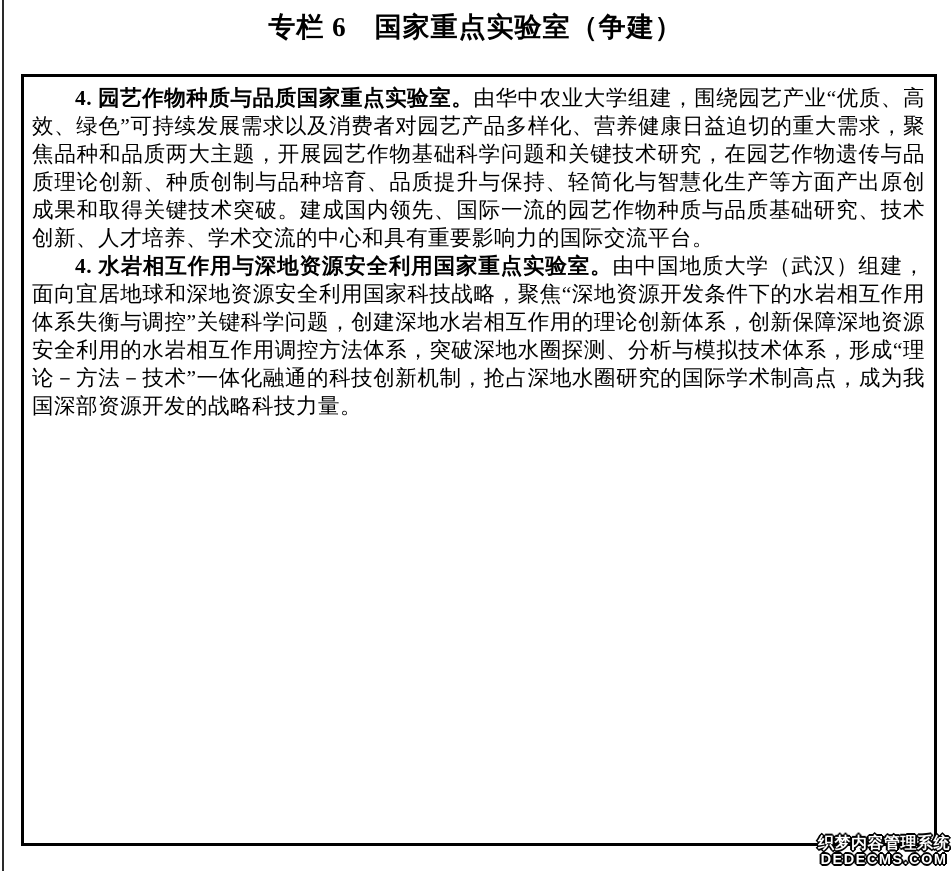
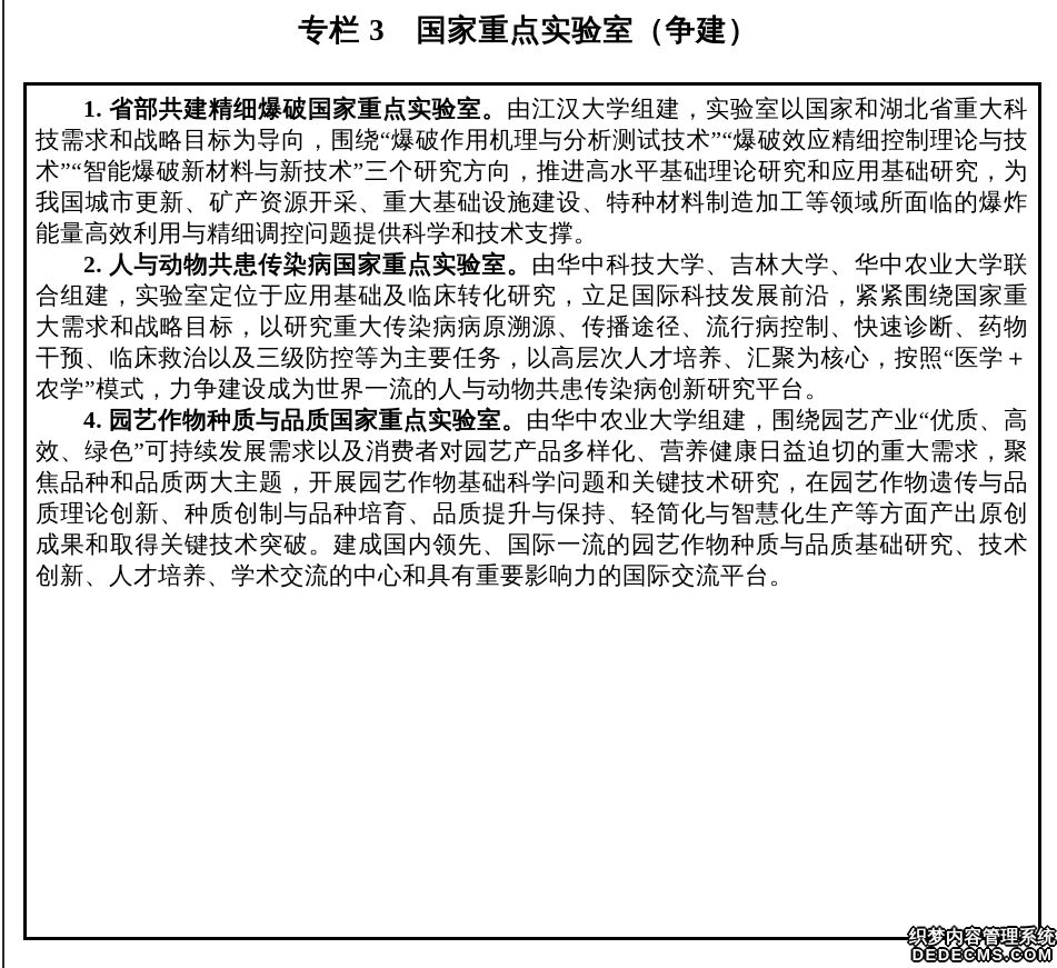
- 专栏 6 国家重点实验室（争建）
+ 专栏 3 国家重点实验室（争建）
+ 1. 省部共建精细爆破国家重点实验室。由江汉大学组建，实验室以国家和湖北省重大科技需求和战略目标为导向，围绕“爆破作用机理与分析测试技术”“爆破效应精细控制理论与技术”“智能爆破新材料与新技术”三个研究方向，推进高水平基础理论研究和应用基础研究，为我国城市更新、矿产资源开采、重大基础设施建设、特种材料制造加工等领域所面临的爆炸能量高效利用与精细调控问题提供科学和技术支撑。
+ 2. 人与动物共患传染病国家重点实验室。由华中科技大学、吉林大学、华中农业大学联合组建，实验室定位于应用基础及临床转化研究，立足国际科技发展前沿，紧紧围绕国家重大需求和战略目标，以研究重大传染病病原溯源、传播途径、流行病控制、快速诊断、药物干预、临床救治以及三级防控等为主要任务，以高层次人才培养、汇聚为核心，按照“医学＋农学”模式，力争建设成为世界一流的人与动物共患传染病创新研究平台。
  4. 园艺作物种质与品质国家重点实验室。由华中农业大学组建，围绕园艺产业“优质、高效、绿色”可持续发展需求以及消费者对园艺产品多样化、营养健康日益迫切的重大需求，聚焦品种和品质两大主题，开展园艺作物基础科学问题和关键技术研究，在园艺作物遗传与品质理论创新、种质创制与品种培育、品质提升与保持、轻简化与智慧化生产等方面产出原创成果和取得关键技术突破。建成国内领先、国际一流的园艺作物种质与品质基础研究、技术创新、人才培养、学术交流的中心和具有重要影响力的国际交流平台。
- 4. 水岩相互作用与深地资源安全利用国家重点实验室。由中国地质大学（武汉）组建，面向宜居地球和深地资源安全利用国家科技战略，聚焦“深地资源开发条件下的水岩相互作用体系失衡与调控”关键科学问题，创建深地水岩相互作用的理论创新体系，创新保障深地资源安全利用的水岩相互作用调控方法体系，突破深地水圈探测、分析与模拟技术体系，形成“理论－方法－技术”一体化融通的科技创新机制，抢占深地水圈研究的国际学术制高点，成为我国深部资源开发的战略科技力量。
  织梦内容管理系统
  DEDECMS.COM
